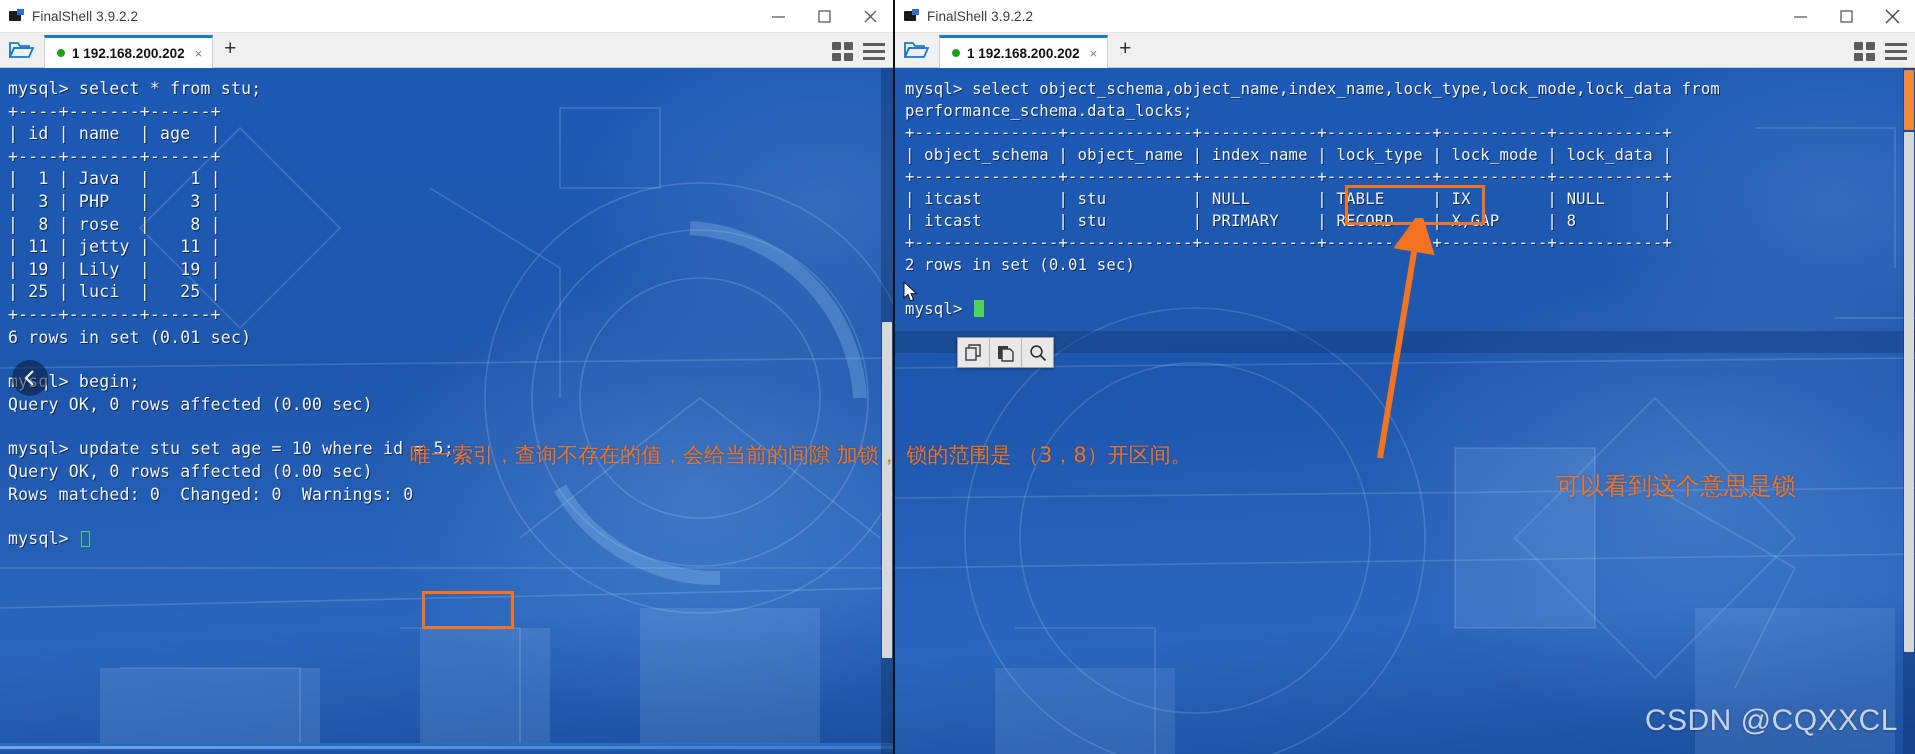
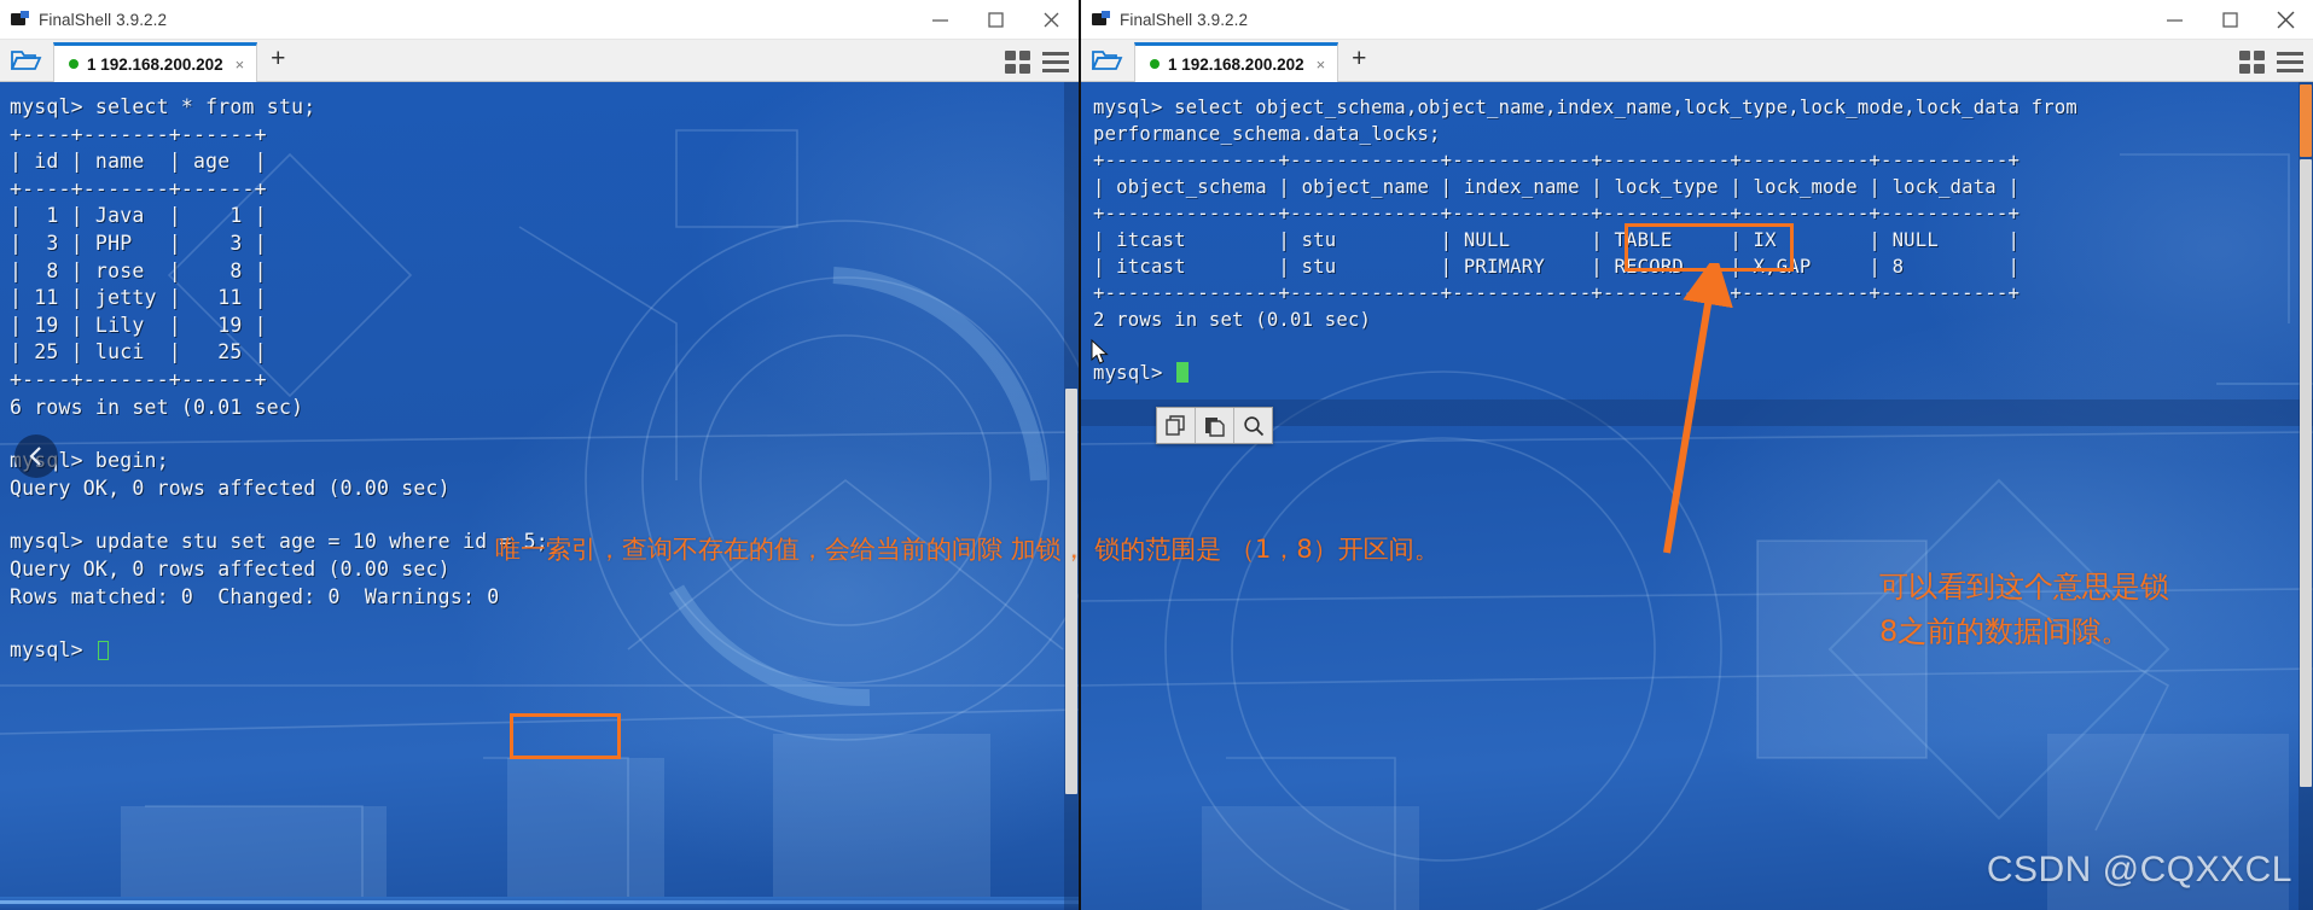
  FinalShell 3.9.2.2
  1 192.168.200.202
  ×
  +
  mysql> select * from stu;
  +----+-------+------+
  | id | name | age |
  +----+-------+------+
  | 1 | Java | 1 |
  | 3 | PHP | 3 |
  | 8 | rose | 8 |
  | 11 | jetty | 11 |
  | 19 | Lily | 19 |
  | 25 | luci | 25 |
  +----+-------+------+
  6 rows in set (0.01 sec)
  mysql> begin;
  Query OK, 0 rows affected (0.00 sec)
  mysql> update stu set age = 10 where id = 5;
  Query OK, 0 rows affected (0.00 sec)
  Rows matched: 0 Changed: 0 Warnings: 0
  mysql>
  FinalShell 3.9.2.2
  1 192.168.200.202
  ×
  +
  mysql> select object_schema,object_name,index_name,lock_type,lock_mode,lock_data from
  performance_schema.data_locks;
  +---------------+-------------+------------+-----------+-----------+-----------+
  | object_schema | object_name | index_name | lock_type | lock_mode | lock_data |
  +---------------+-------------+------------+-----------+-----------+-----------+
  | itcast | stu | NULL | TABLE | IX | NULL |
  | itcast | stu | PRIMARY | RECORD | X,GAP | 8 |
  +---------------+-------------+------------+----------+-----------+-----------+
  2 rows in set (0.01 sec)
  mysql>
- 唯一索引，查询不存在的值，会给当前的间隙 加锁， 锁的范围是 （3，8）开区间。
+ 唯一索引，查询不存在的值，会给当前的间隙 加锁， 锁的范围是 （1，8）开区间。
  可以看到这个意思是锁
+ 8之前的数据间隙。
  CSDN @CQXXCL
